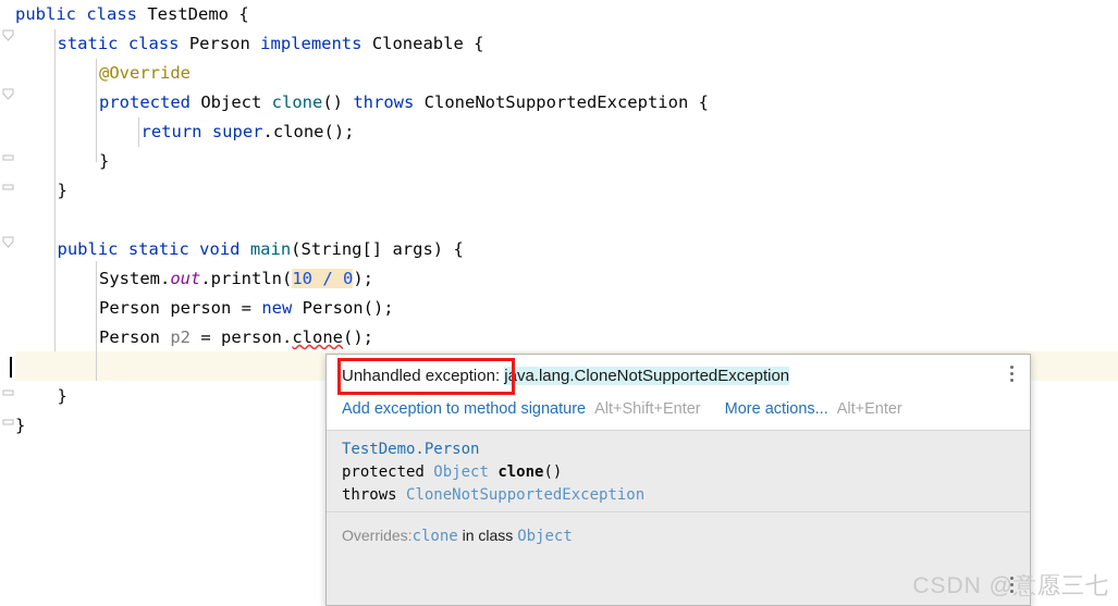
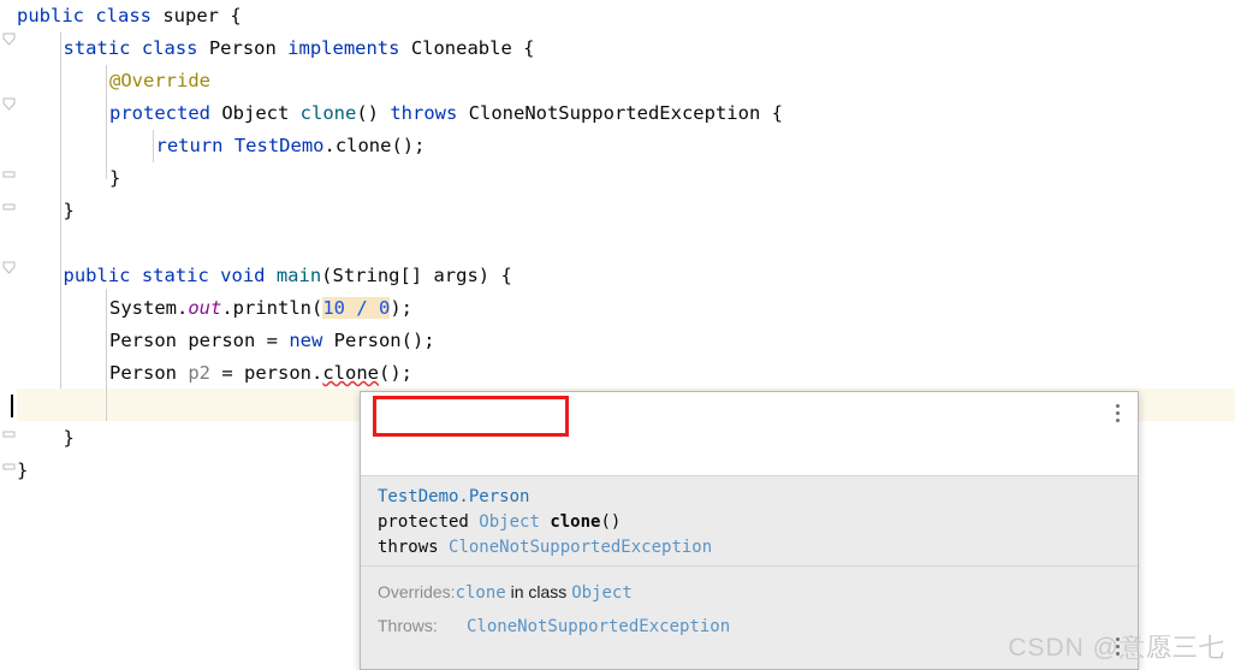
- public class TestDemo {
+ public class super {
  static class Person implements Cloneable {
  @Override
  protected Object clone() throws CloneNotSupportedException {
- return super.clone();
+ return TestDemo.clone();
  }
  }
  public static void main(String[] args) {
  System.out.println(10 / 0);
  Person person = new Person();
  Person p2 = person.clone();
  }
  }
- Unhandled exception: java.lang.CloneNotSupportedException
- Add exception to method signature Alt+Shift+Enter More actions... Alt+Enter
  TestDemo.Person protected Object clone() throws CloneNotSupportedException
  Overrides:clone in class Object
+ Throws: CloneNotSupportedException
  CSDN @意愿三七
